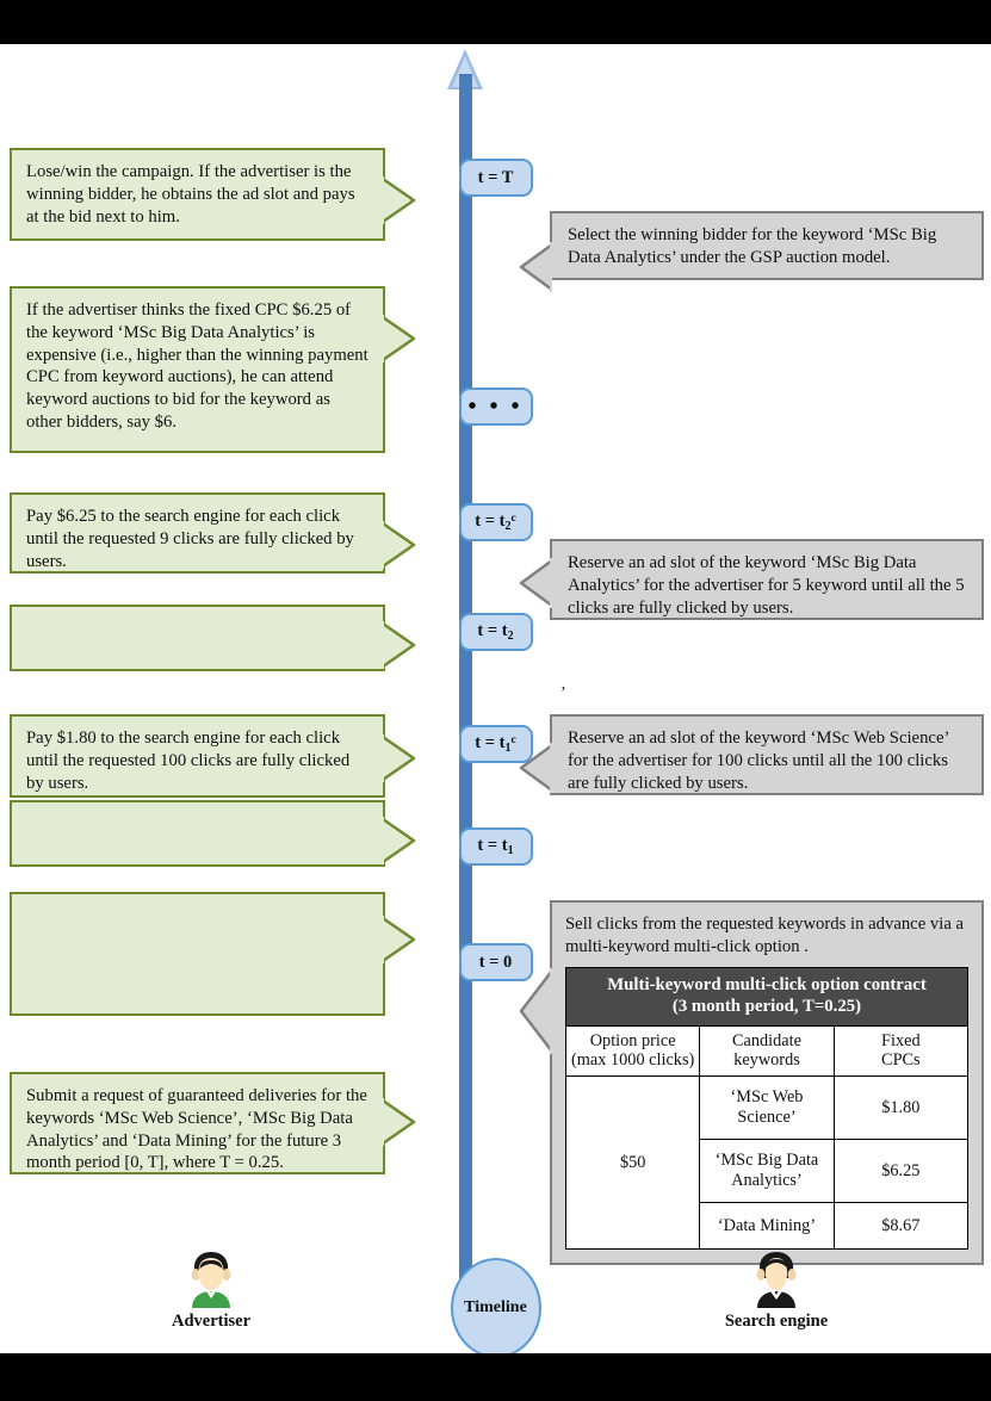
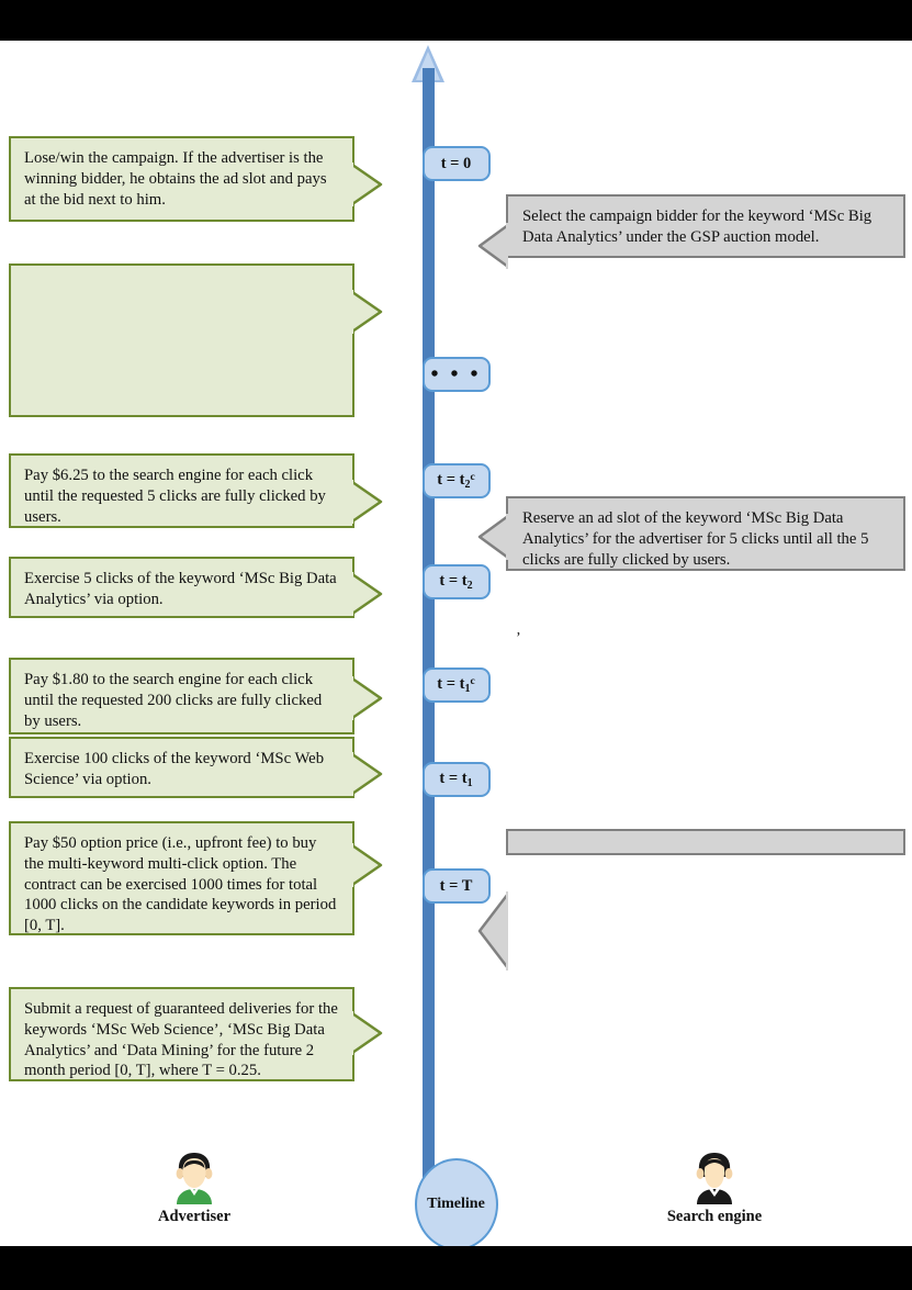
- t = T
+ t = 0
  • • •
  t = t2c
  t = t2
  t = t1c
  t = t1
- t = 0
+ t = T
  Timeline
  Lose/win the campaign. If the advertiser is the winning bidder, he obtains the ad slot and pays at the bid next to him.
- If the advertiser thinks the fixed CPC $6.25 of the keyword ‘MSc Big Data Analytics’ is expensive (i.e., higher than the winning payment CPC from keyword auctions), he can attend keyword auctions to bid for the keyword as other bidders, say $6.
- Pay $6.25 to the search engine for each click until the requested 9 clicks are fully clicked by users.
+ Pay $6.25 to the search engine for each click until the requested 5 clicks are fully clicked by users.
+ Exercise 5 clicks of the keyword ‘MSc Big Data Analytics’ via option.
- Pay $1.80 to the search engine for each click until the requested 100 clicks are fully clicked by users.
+ Pay $1.80 to the search engine for each click until the requested 200 clicks are fully clicked by users.
+ Exercise 100 clicks of the keyword ‘MSc Web Science’ via option.
+ Pay $50 option price (i.e., upfront fee) to buy the multi-keyword multi-click option. The contract can be exercised 1000 times for total 1000 clicks on the candidate keywords in period [0, T].
- Submit a request of guaranteed deliveries for the keywords ‘MSc Web Science’, ‘MSc Big Data Analytics’ and ‘Data Mining’ for the future 3 month period [0, T], where T = 0.25.
+ Submit a request of guaranteed deliveries for the keywords ‘MSc Web Science’, ‘MSc Big Data Analytics’ and ‘Data Mining’ for the future 2 month period [0, T], where T = 0.25.
- Select the winning bidder for the keyword ‘MSc Big Data Analytics’ under the GSP auction model.
+ Select the campaign bidder for the keyword ‘MSc Big Data Analytics’ under the GSP auction model.
- Reserve an ad slot of the keyword ‘MSc Big Data Analytics’ for the advertiser for 5 keyword until all the 5 clicks are fully clicked by users.
+ Reserve an ad slot of the keyword ‘MSc Big Data Analytics’ for the advertiser for 5 clicks until all the 5 clicks are fully clicked by users.
  ’
- Reserve an ad slot of the keyword ‘MSc Web Science’ for the advertiser for 100 clicks until all the 100 clicks are fully clicked by users.
- Sell clicks from the requested keywords in advance via a multi-keyword multi-click option .
- Multi-keyword multi-click option contract (3 month period, T=0.25)
- Option price (max 1000 clicks)	Candidate keywords	Fixed CPCs
- $50	‘MSc Web Science’	$1.80
- ‘MSc Big Data Analytics’	$6.25
- ‘Data Mining’	$8.67
  Advertiser
  Search engine
